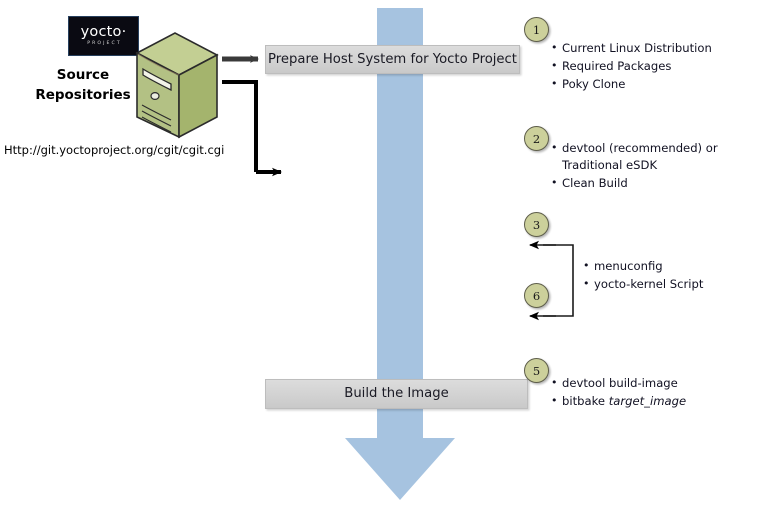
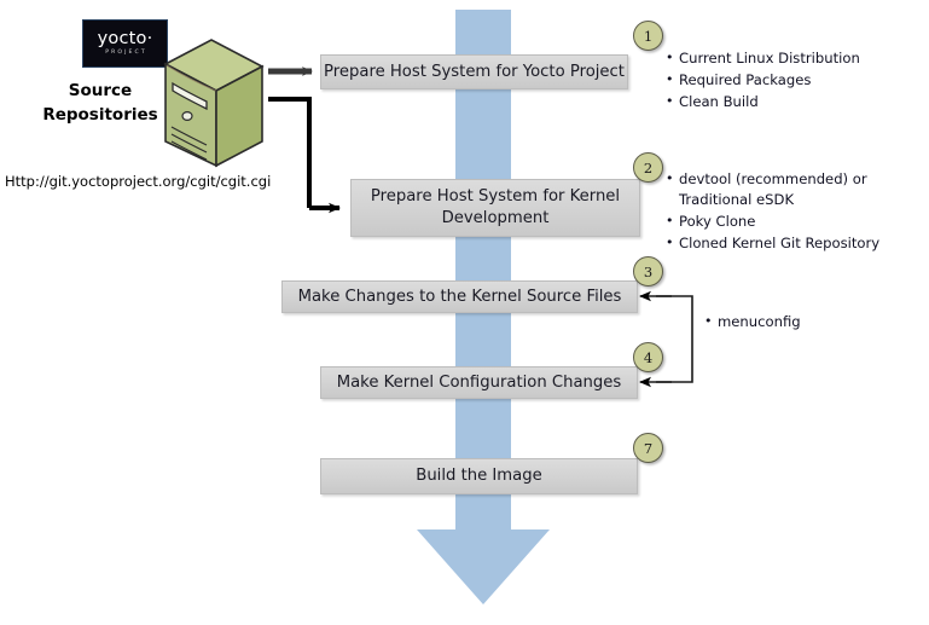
  yocto·
  Source
  Repositories
  Http://git.yoctoproject.org/cgit/cgit.cgi
  Prepare Host System for Yocto Project
+ Prepare Host System for Kernel
+ Development
+ Make Changes to the Kernel Source Files
+ Make Kernel Configuration Changes
  Build the Image
  1
  2
  3
- 6
+ 4
- 5
+ 7
  Current Linux Distribution
  Required Packages
- Poky Clone
+ Clean Build
  devtool (recommended) or
  Traditional eSDK
- Clean Build
+ Poky Clone
+ Cloned Kernel Git Repository
  menuconfig
- yocto-kernel Script
- devtool build-image
- bitbake target_image
